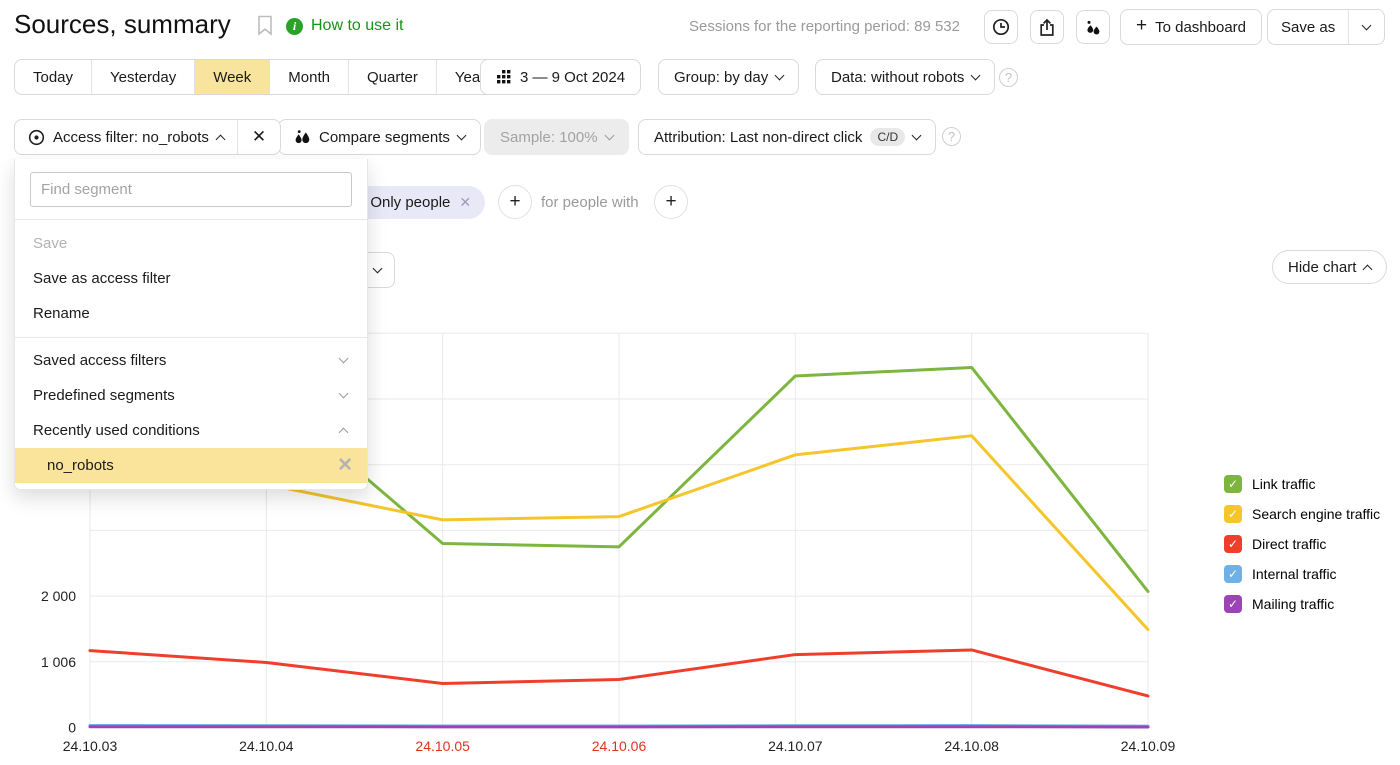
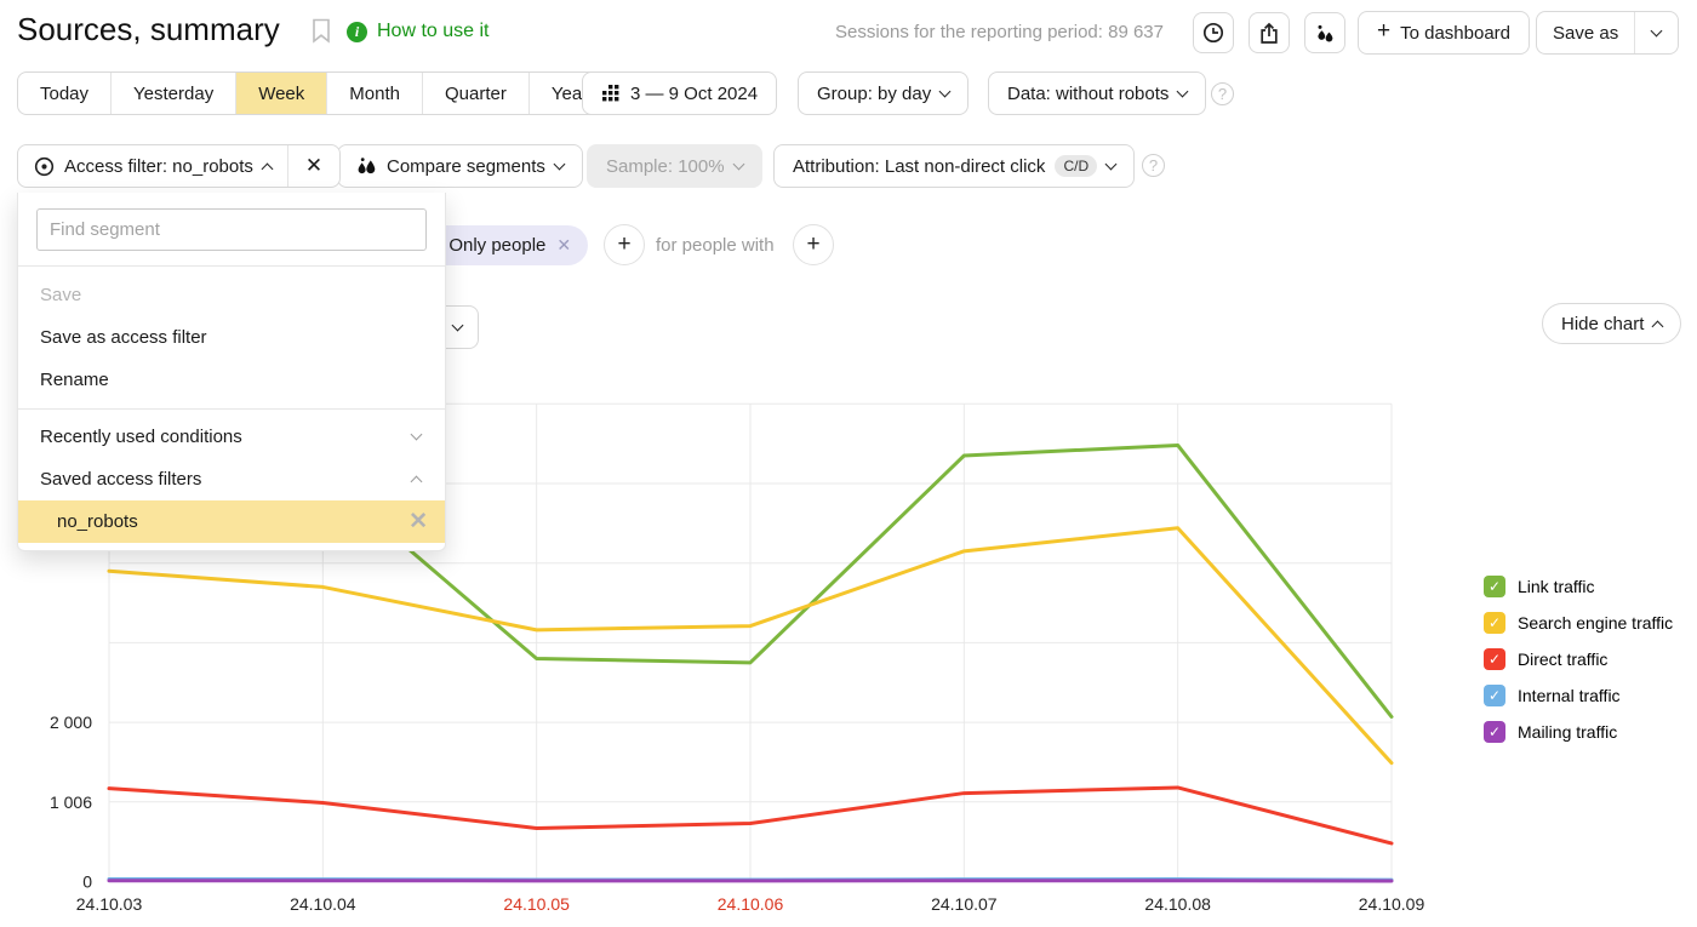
  0
  1 006
  2 000
  24.10.03
  24.10.04
  24.10.05
  24.10.06
  24.10.07
  24.10.08
  24.10.09
  Sources, summary
  i
  How to use it
- Sessions for the reporting period: 89 532
+ Sessions for the reporting period: 89 637
  +
  To dashboard
  Save as
  Today
  Yesterday
  Week
  Month
  Quarter
  Yea
  3 — 9 Oct 2024
  Group: by day
  Data: without robots
  ?
  Access filter: no_robots
  ✕
  Compare segments
  Sample: 100%
  Attribution: Last non-direct click
  C/D
  ?
  Only people
  ✕
  +
  for people with
  +
  Hide chart
  ✓
  Link traffic
  ✓
  Search engine traffic
  ✓
  Direct traffic
  ✓
  Internal traffic
  ✓
  Mailing traffic
  Find segment
  Save
  Save as access filter
  Rename
- Saved access filters
+ Recently used conditions
- Predefined segments
- Recently used conditions
+ Saved access filters
  no_robots
  ✕
